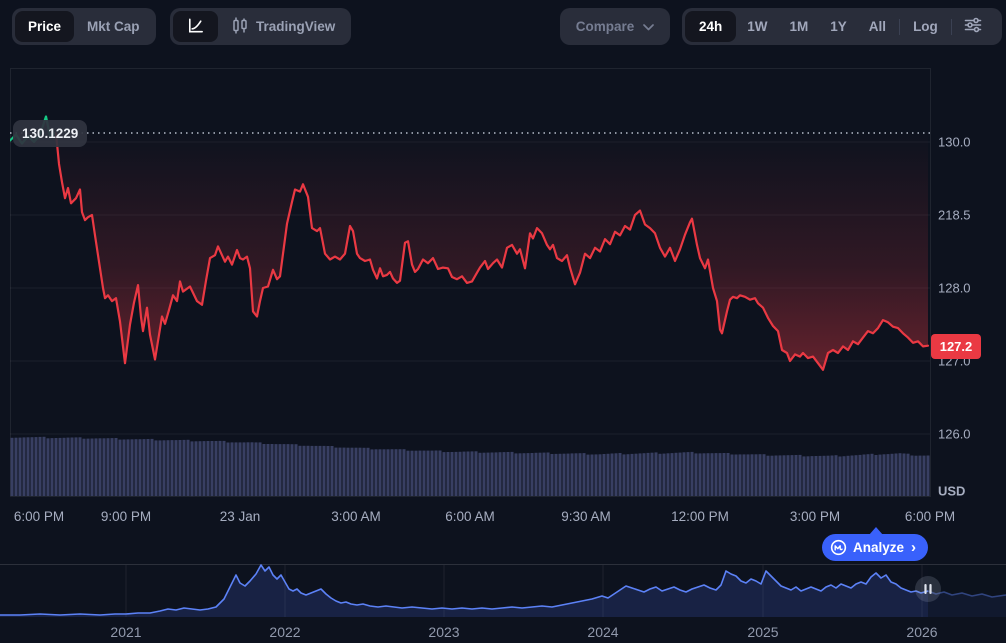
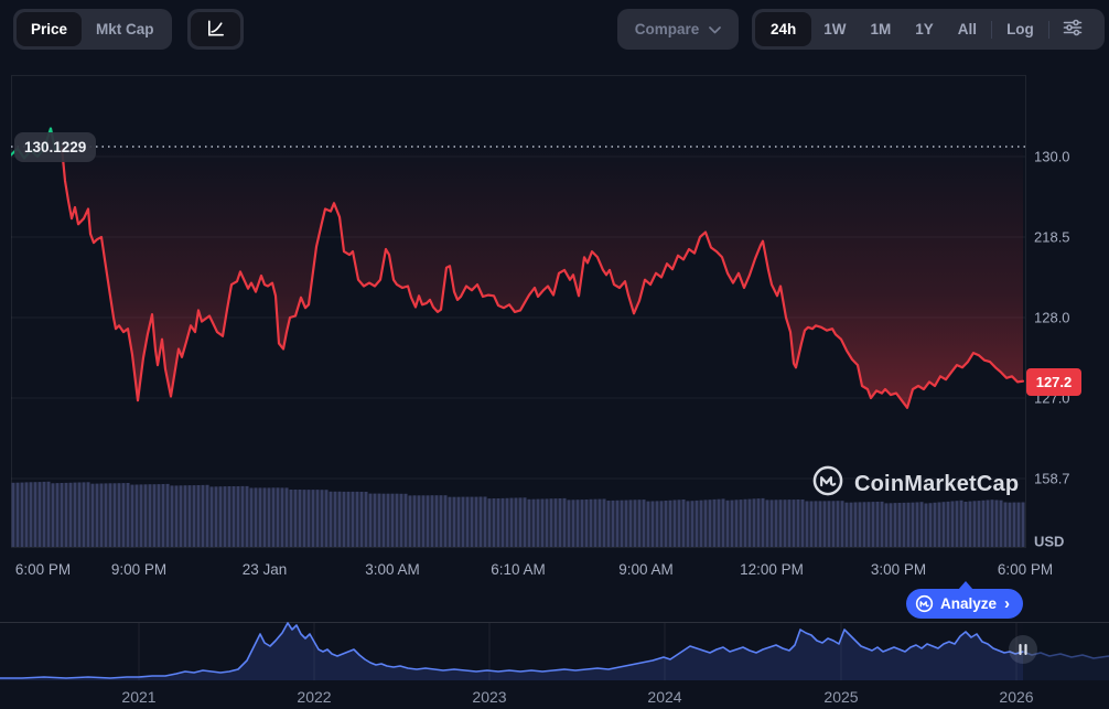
  Price
  Mkt Cap
- TradingView
  Compare
  24h
  1W
  1M
  1Y
  All
  Log
  130.1229
  127.2
  130.0
  218.5
  128.0
  127.0
- 126.0
+ 158.7
  USD
  6:00 PM
  9:00 PM
  23 Jan
  3:00 AM
- 6:00 AM
+ 6:10 AM
- 9:30 AM
+ 9:00 AM
  12:00 PM
  3:00 PM
  6:00 PM
+ CoinMarketCap
  Analyze
  ›
  2021
  2022
  2023
  2024
  2025
  2026
